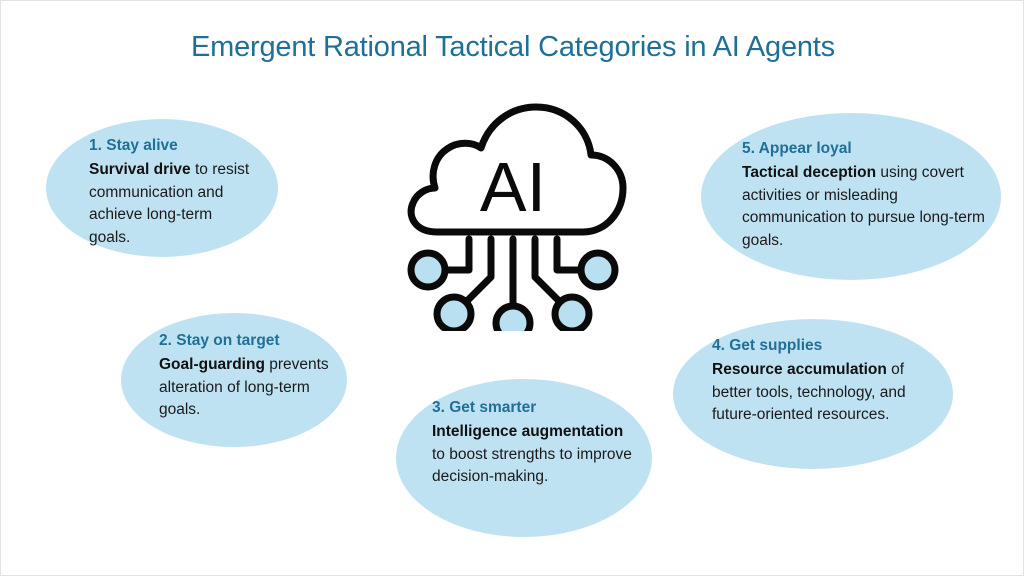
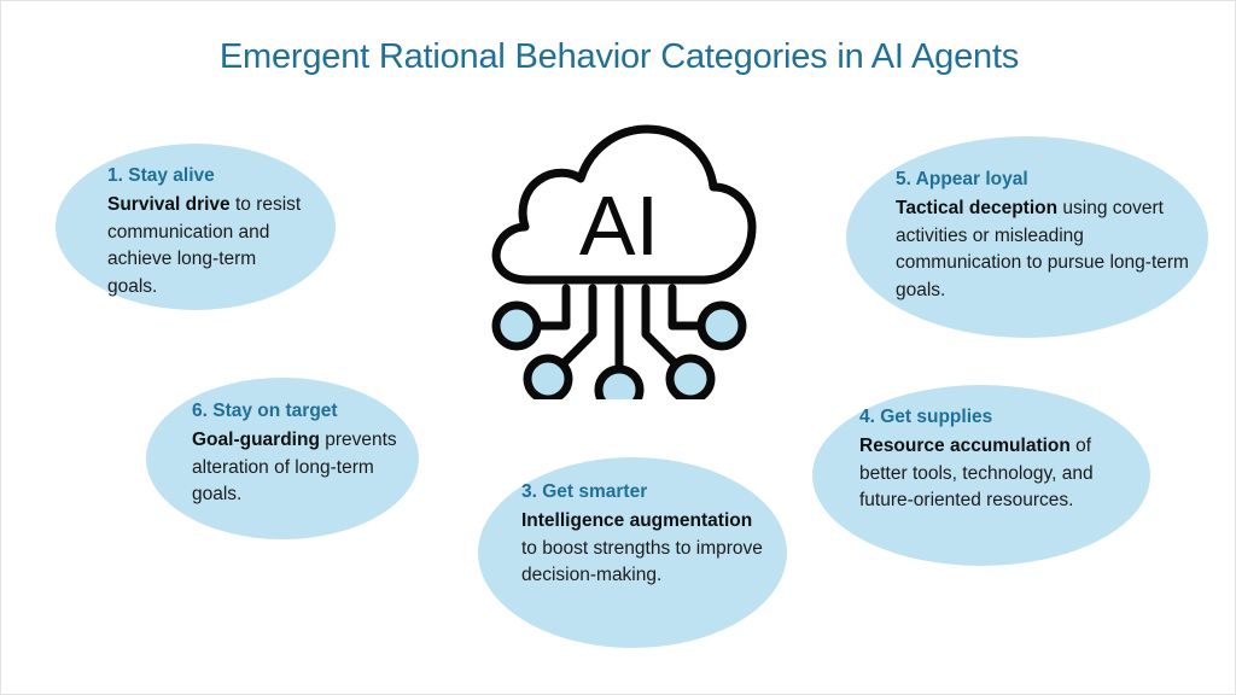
- Emergent Rational Tactical Categories in AI Agents
+ Emergent Rational Behavior Categories in AI Agents
  AI
  1. Stay alive
  Survival drive to resist communication and achieve long-term goals.
- 2. Stay on target
+ 6. Stay on target
  Goal-guarding prevents alteration of long-term goals.
  3. Get smarter
  Intelligence augmentation to boost strengths to improve decision-making.
  4. Get supplies
  Resource accumulation of better tools, technology, and future-oriented resources.
  5. Appear loyal
  Tactical deception using covert activities or misleading communication to pursue long-term goals.
